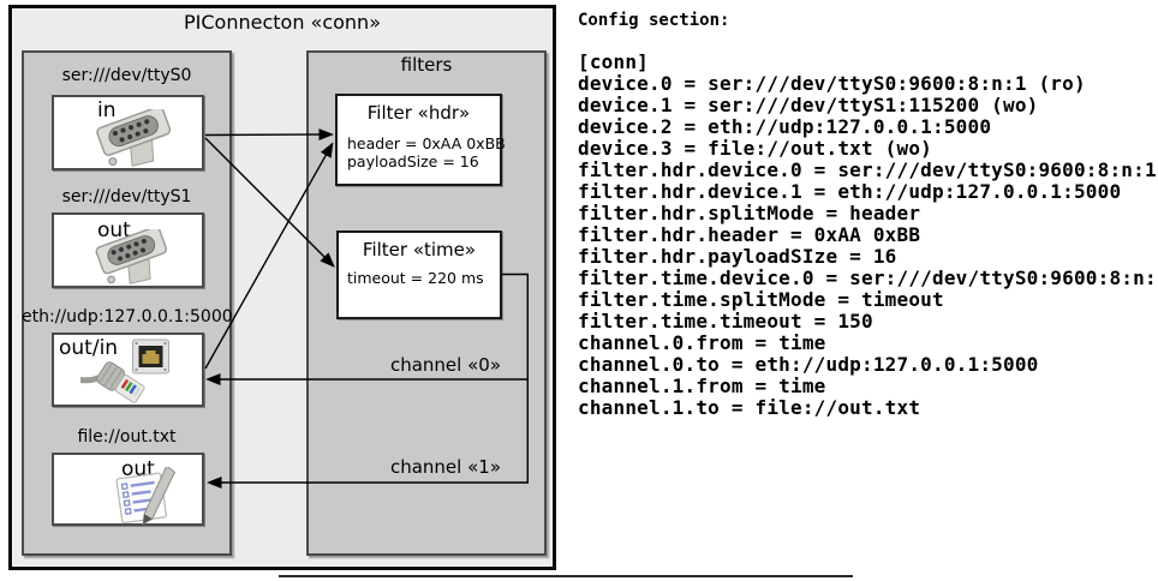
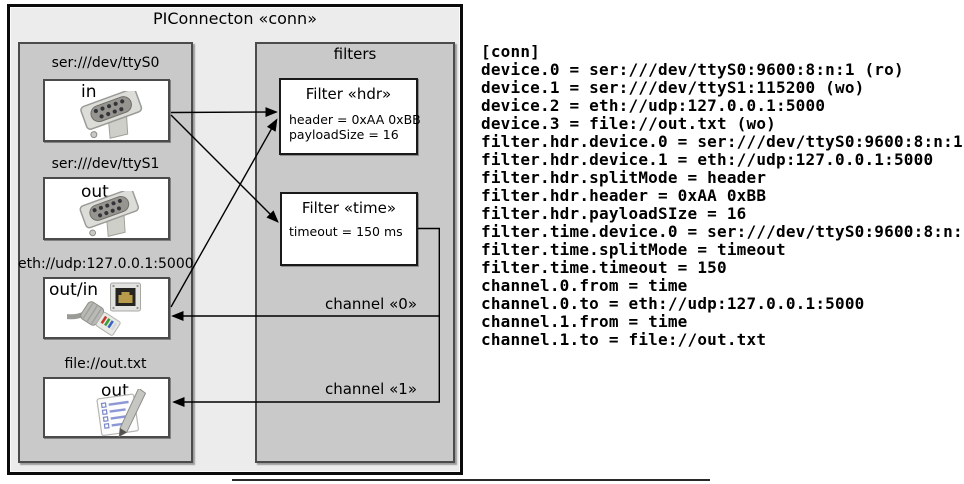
  PIConnecton «conn»
  filters
  ser:///dev/ttyS0
  in
  ser:///dev/ttyS1
  out
  eth://udp:127.0.0.1:5000
  out/in
  file://out.txt
  out
  Filter «hdr»
  header = 0xAA 0xBB
  payloadSize = 16
  Filter «time»
- timeout = 220 ms
+ timeout = 150 ms
  channel «0»
  channel «1»
- Config section:
  [conn]
  device.0 = ser:///dev/ttyS0:9600:8:n:1 (ro)
  device.1 = ser:///dev/ttyS1:115200 (wo)
  device.2 = eth://udp:127.0.0.1:5000
  device.3 = file://out.txt (wo)
  filter.hdr.device.0 = ser:///dev/ttyS0:9600:8:n:1
  filter.hdr.device.1 = eth://udp:127.0.0.1:5000
  filter.hdr.splitMode = header
  filter.hdr.header = 0xAA 0xBB
  filter.hdr.payloadSIze = 16
  filter.time.device.0 = ser:///dev/ttyS0:9600:8:n:
  filter.time.splitMode = timeout
  filter.time.timeout = 150
  channel.0.from = time
  channel.0.to = eth://udp:127.0.0.1:5000
  channel.1.from = time
  channel.1.to = file://out.txt
